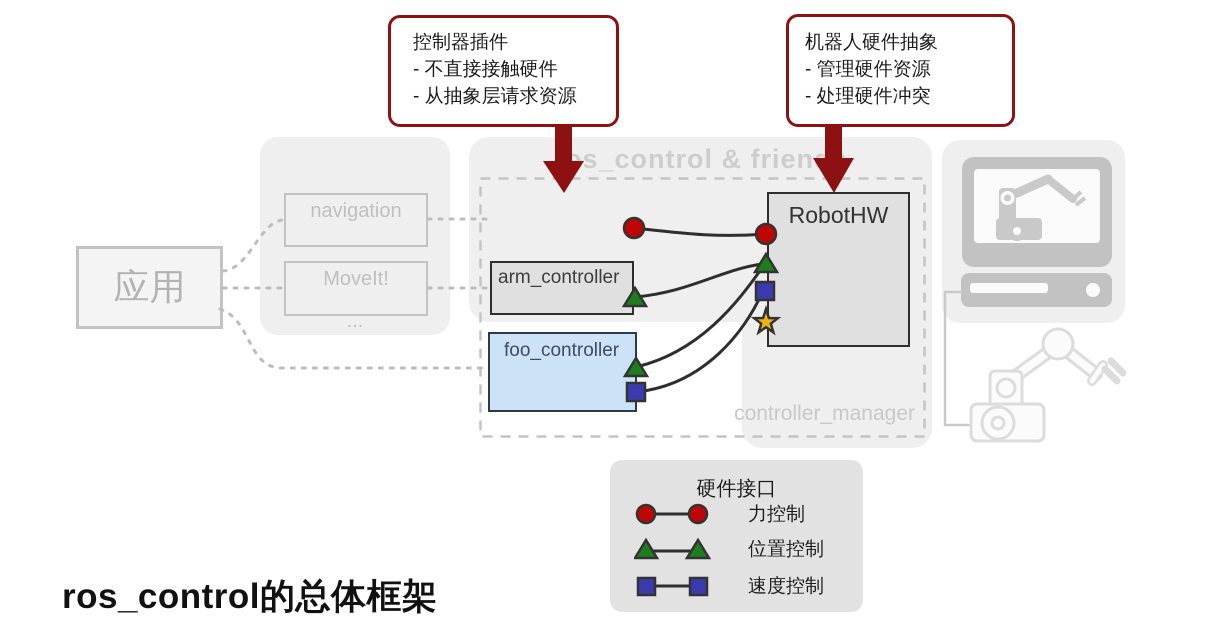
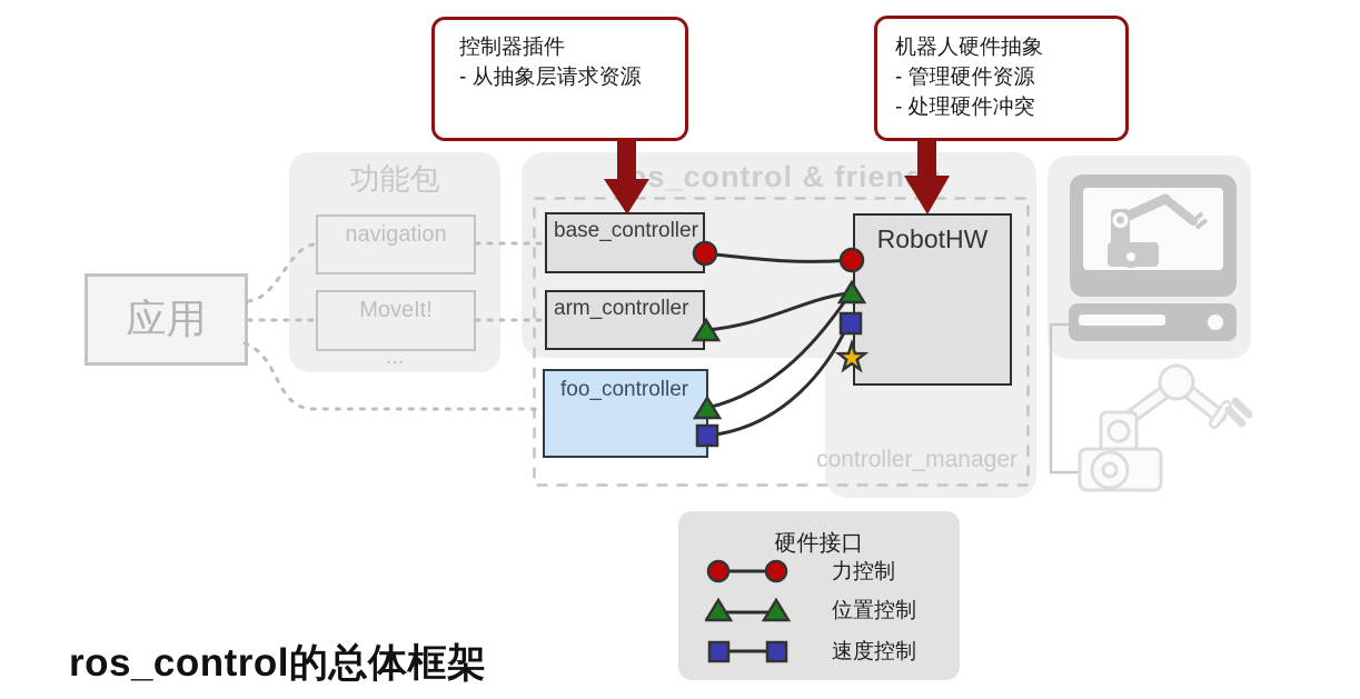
+ 功能包
  os_control & frien
  controller_manager
  应用
  navigation
  MoveIt!
  ...
+ base_controller
  arm_controller
  foo_controller
  RobotHW
  控制器插件
- - 不直接接触硬件
  - 从抽象层请求资源
  机器人硬件抽象
  - 管理硬件资源
  - 处理硬件冲突
  硬件接口
  力控制
  位置控制
  速度控制
  ros_control的总体框架
